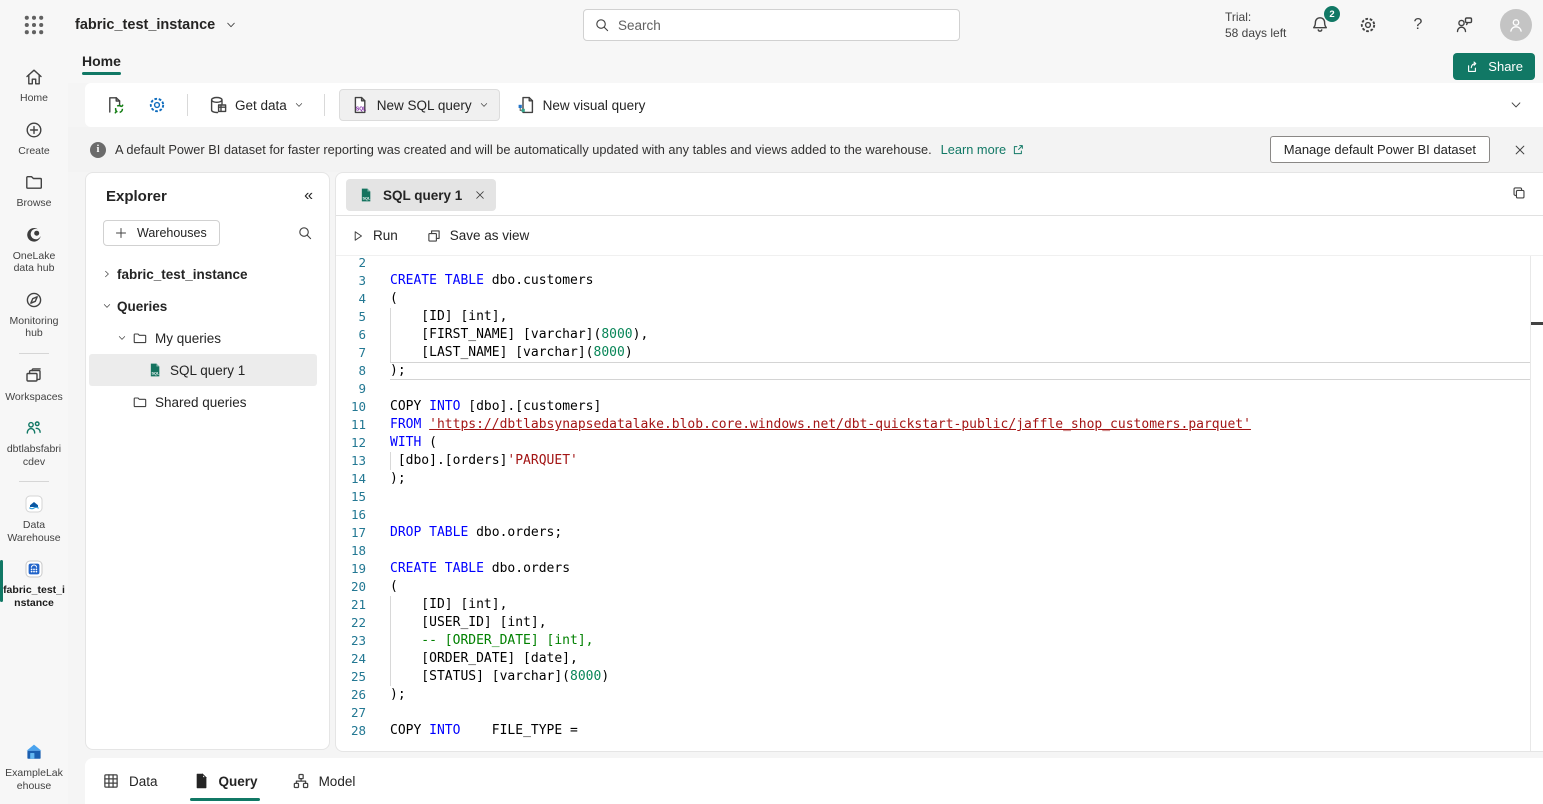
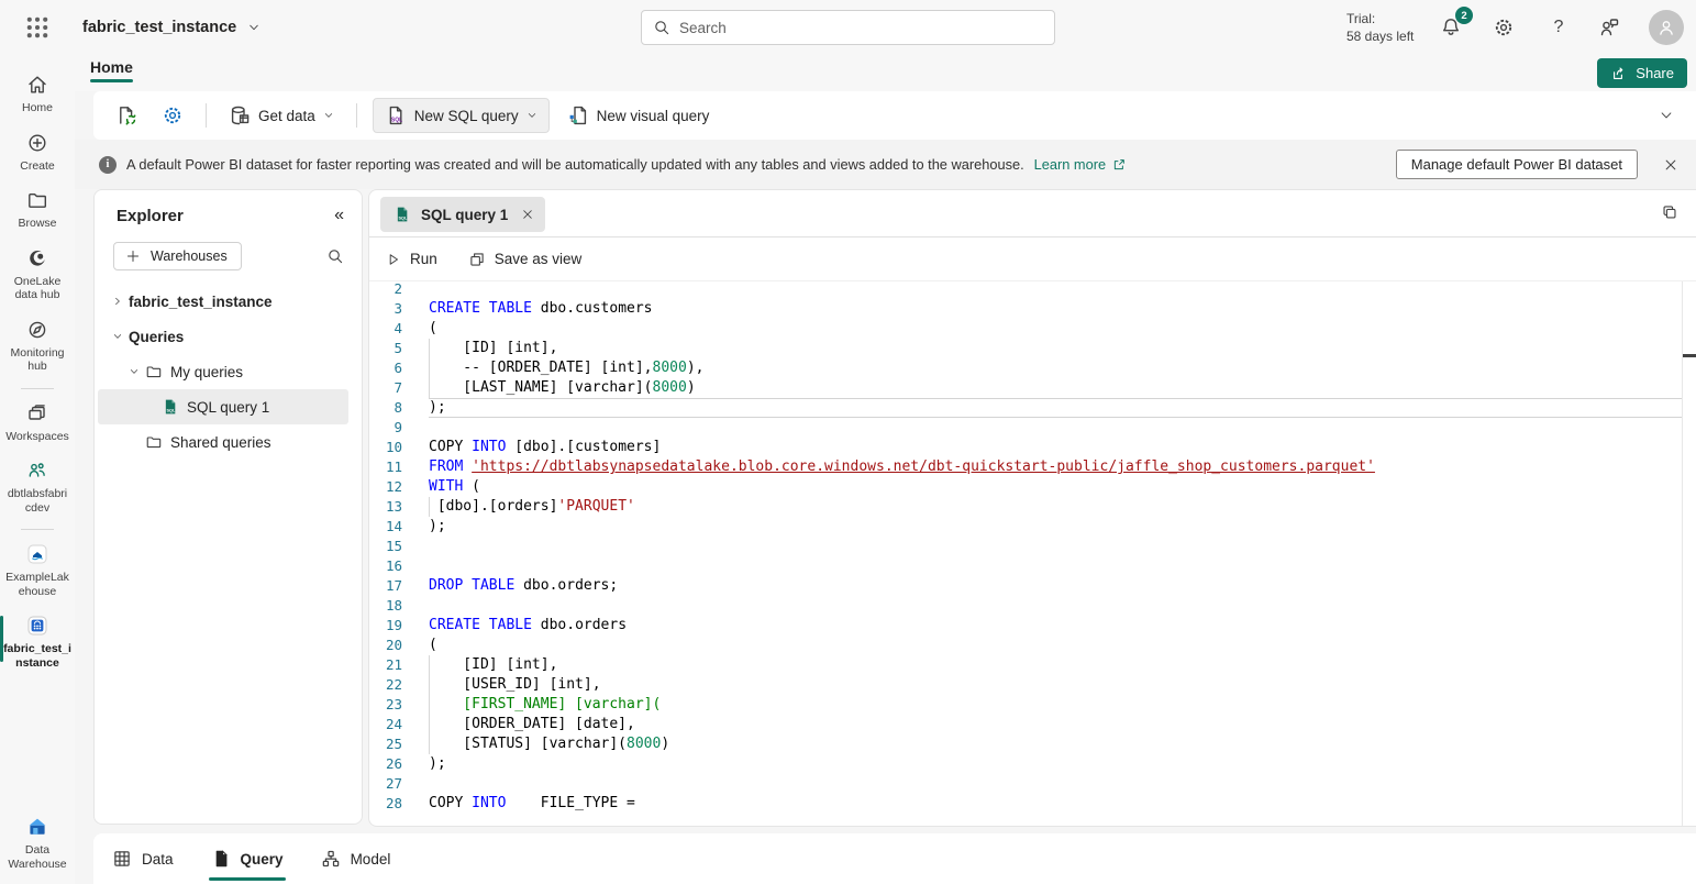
  fabric_test_instance
  Search
  Trial:
  58 days left
  2
  ?
  Home
  Create
  Browse
  OneLake data hub
  Monitoring hub
  Workspaces
  dbtlabsfabri cdev
- Data Warehouse
+ ExampleLak ehouse
  fabric_test_i nstance
- ExampleLak ehouse
+ Data Warehouse
  Home
  Share
  Get data
  New SQL query
  New visual query
  i
  A default Power BI dataset for faster reporting was created and will be automatically updated with any tables and views added to the warehouse.
  Learn more
  Manage default Power BI dataset
  Explorer
  «
  Warehouses
  fabric_test_instance
  Queries
  My queries
  SQL query 1
  Shared queries
  SQL query 1
  Run
  Save as view
  2
  3
  CREATE TABLE dbo.customers
  4
  (
  5
  [ID] [int],
  6
- [FIRST_NAME] [varchar](8000),
+ -- [ORDER_DATE] [int],8000),
  7
  [LAST_NAME] [varchar](8000)
  8
  );
  9
  10
  COPY INTO [dbo].[customers]
  11
  FROM 'https://dbtlabsynapsedatalake.blob.core.windows.net/dbt-quickstart-public/jaffle_shop_customers.parquet'
  12
  WITH (
  13
  [dbo].[orders]'PARQUET'
  14
  );
  15
  16
  17
  DROP TABLE dbo.orders;
  18
  19
  CREATE TABLE dbo.orders
  20
  (
  21
  [ID] [int],
  22
  [USER_ID] [int],
  23
- -- [ORDER_DATE] [int],
+ [FIRST_NAME] [varchar](
  24
  [ORDER_DATE] [date],
  25
  [STATUS] [varchar](8000)
  26
  );
  27
  28
  COPY INTO FILE_TYPE =
  Data
  Query
  Model
